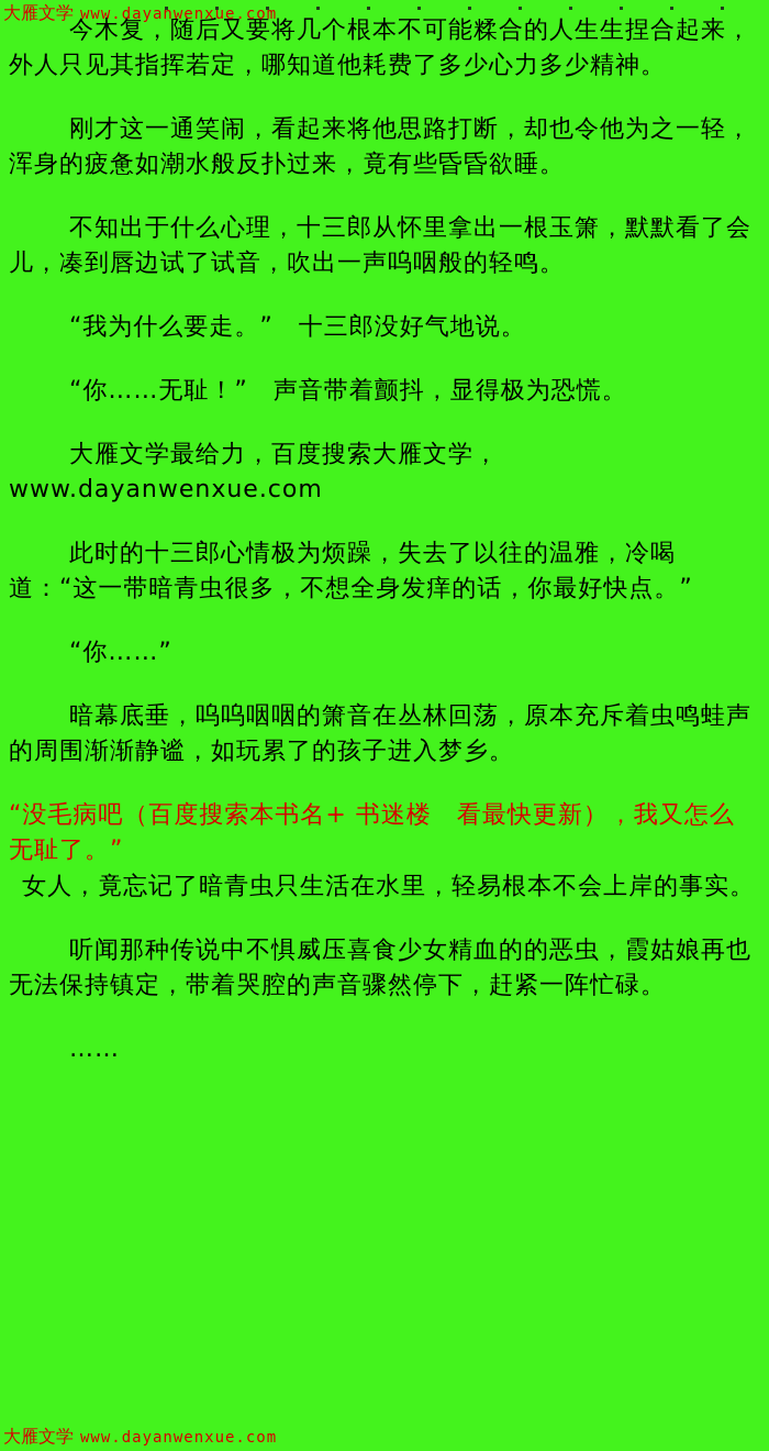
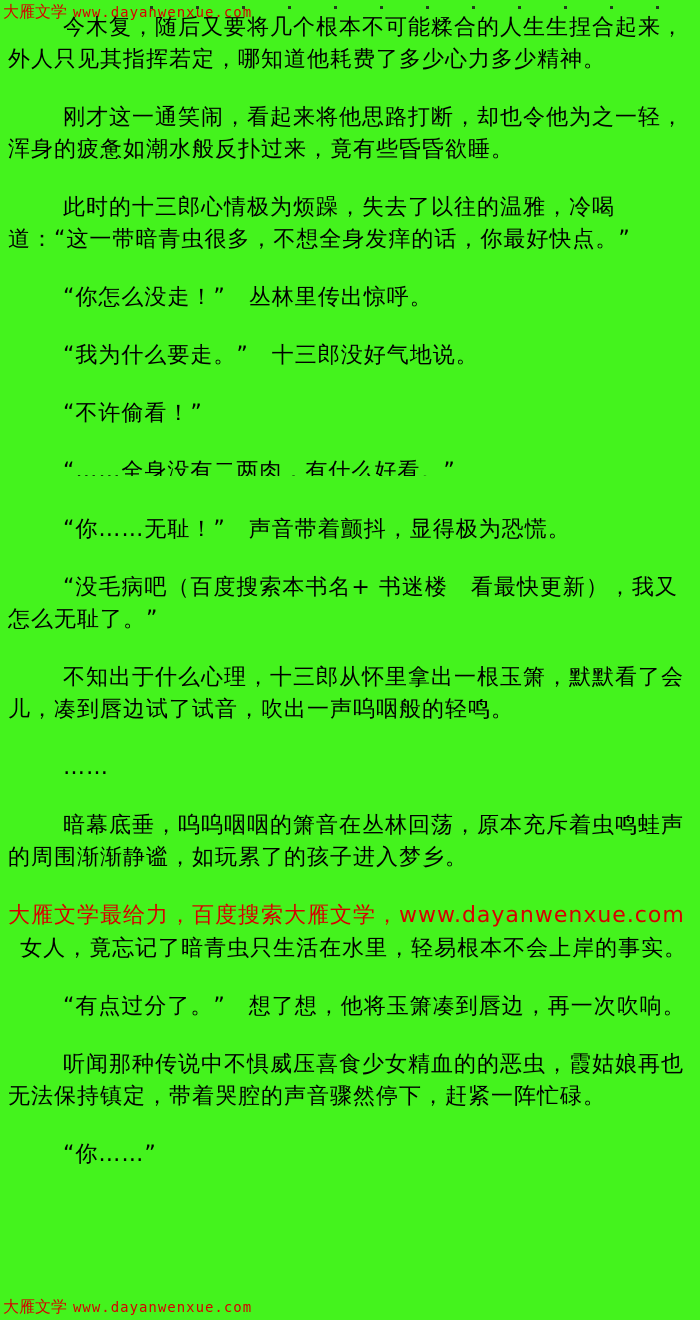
  大雁文学 www.dayanwenxue.com
  今木复，随后又要将几个根本不可能糅合的人生生捏合起来，外人只见其指挥若定，哪知道他耗费了多少心力多少精神。
  刚才这一通笑闹，看起来将他思路打断，却也令他为之一轻，浑身的疲惫如潮水般反扑过来，竟有些昏昏欲睡。
- 不知出于什么心理，十三郎从怀里拿出一根玉箫，默默看了会儿，凑到唇边试了试音，吹出一声呜咽般的轻鸣。
+ 此时的十三郎心情极为烦躁，失去了以往的温雅，冷喝道：“这一带暗青虫很多，不想全身发痒的话，你最好快点。”
+ “你怎么没走！” 丛林里传出惊呼。
  “我为什么要走。” 十三郎没好气地说。
+ “不许偷看！”
+ “……全身没有二两肉，有什么好看。”
  “你……无耻！” 声音带着颤抖，显得极为恐慌。
- 大雁文学最给力，百度搜索大雁文学，www.dayanwenxue.com
+ “没毛病吧（百度搜索本书名+ 书迷楼 看最快更新），我又怎么无耻了。”
- 此时的十三郎心情极为烦躁，失去了以往的温雅，冷喝道：“这一带暗青虫很多，不想全身发痒的话，你最好快点。”
+ 不知出于什么心理，十三郎从怀里拿出一根玉箫，默默看了会儿，凑到唇边试了试音，吹出一声呜咽般的轻鸣。
- “你……”
+ ……
  暗幕底垂，呜呜咽咽的箫音在丛林回荡，原本充斥着虫鸣蛙声的周围渐渐静谧，如玩累了的孩子进入梦乡。
- “没毛病吧（百度搜索本书名+ 书迷楼 看最快更新），我又怎么无耻了。”
+ 大雁文学最给力，百度搜索大雁文学，www.dayanwenxue.com
  女人，竟忘记了暗青虫只生活在水里，轻易根本不会上岸的事实。
+ “有点过分了。” 想了想，他将玉箫凑到唇边，再一次吹响。
  听闻那种传说中不惧威压喜食少女精血的的恶虫，霞姑娘再也无法保持镇定，带着哭腔的声音骤然停下，赶紧一阵忙碌。
- ……
+ “你……”
  大雁文学 www.dayanwenxue.com
